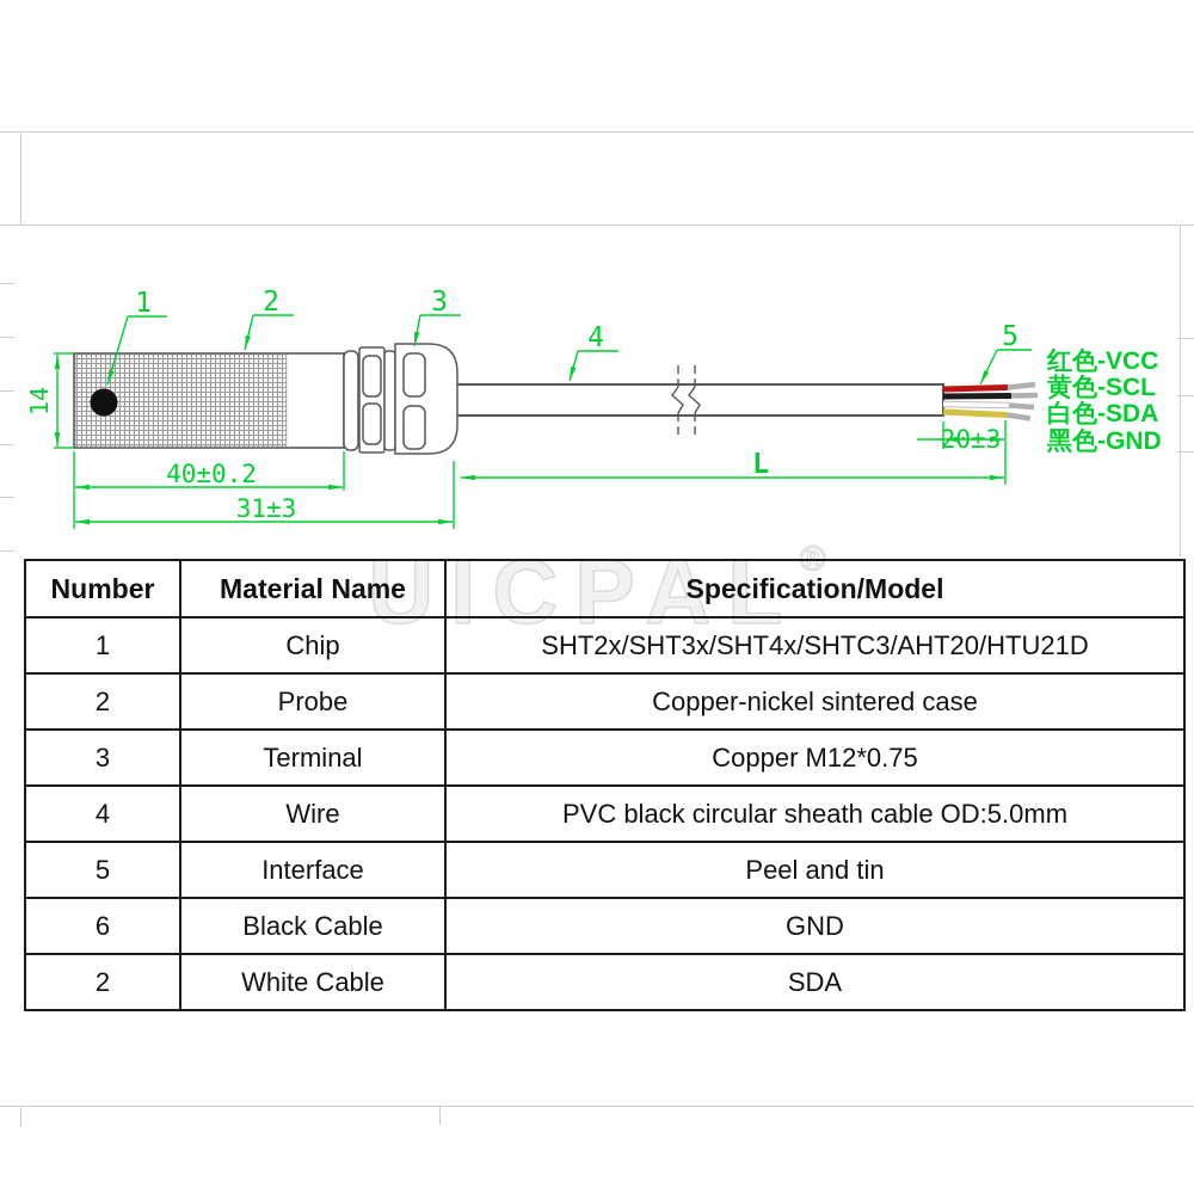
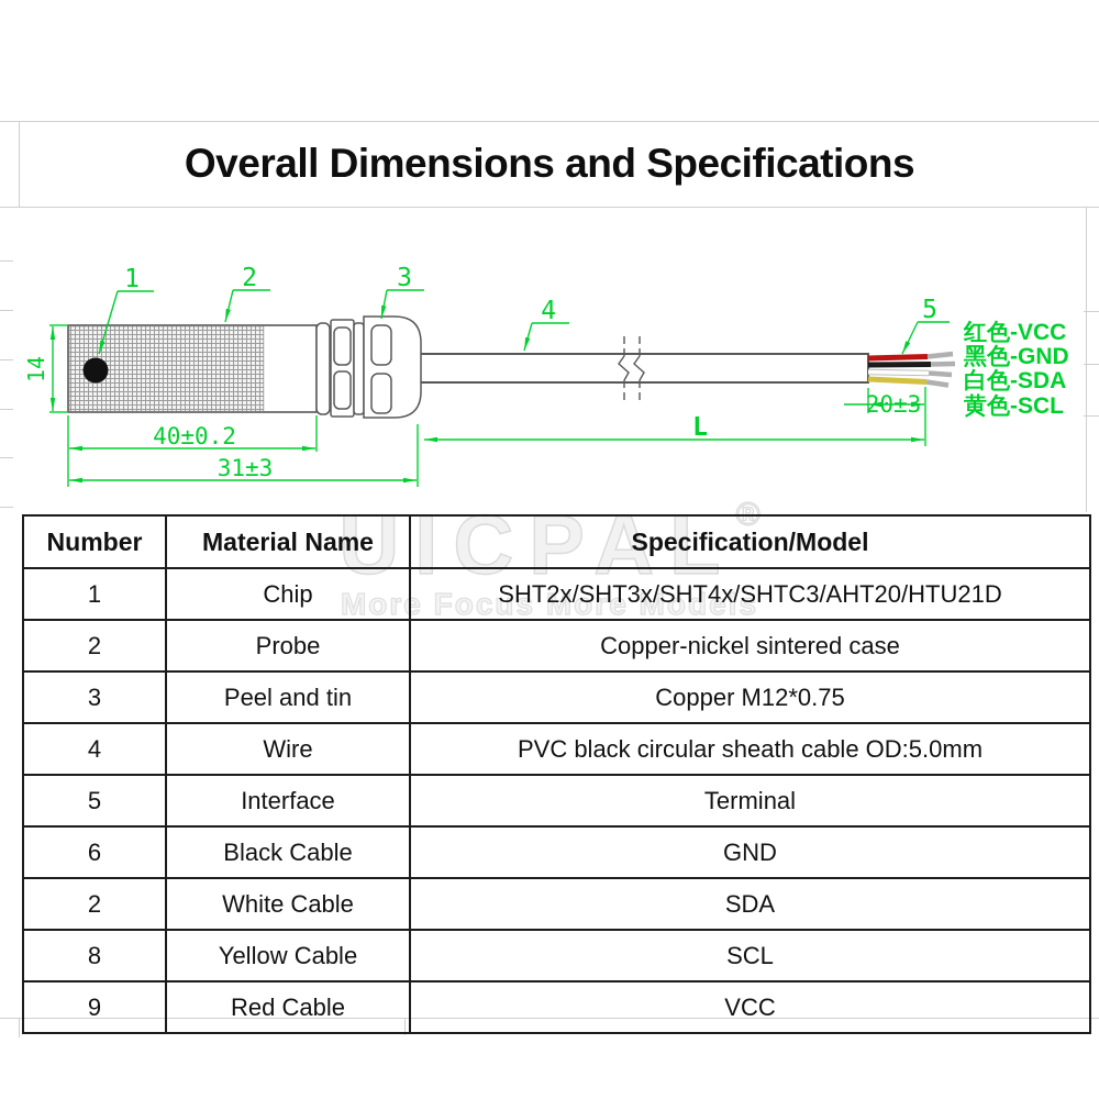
+ Overall Dimensions and Specifications
  UICPAL®
+ More Focus More Models
  1
  2
  3
  4
  5
  40±0.2
  31±3
  L
  20±3
  红色-VCC
- 黄色-SCL
+ 黑色-GND
  白色-SDA
- 黑色-GND
+ 黄色-SCL
  Number	Material Name	Specification/Model
  1	Chip	SHT2x/SHT3x/SHT4x/SHTC3/AHT20/HTU21D
  2	Probe	Copper-nickel sintered case
- 3	Terminal	Copper M12*0.75
+ 3	Peel and tin	Copper M12*0.75
  4	Wire	PVC black circular sheath cable OD:5.0mm
- 5	Interface	Peel and tin
+ 5	Interface	Terminal
  6	Black Cable	GND
  2	White Cable	SDA
+ 8	Yellow Cable	SCL
+ 9	Red Cable	VCC
